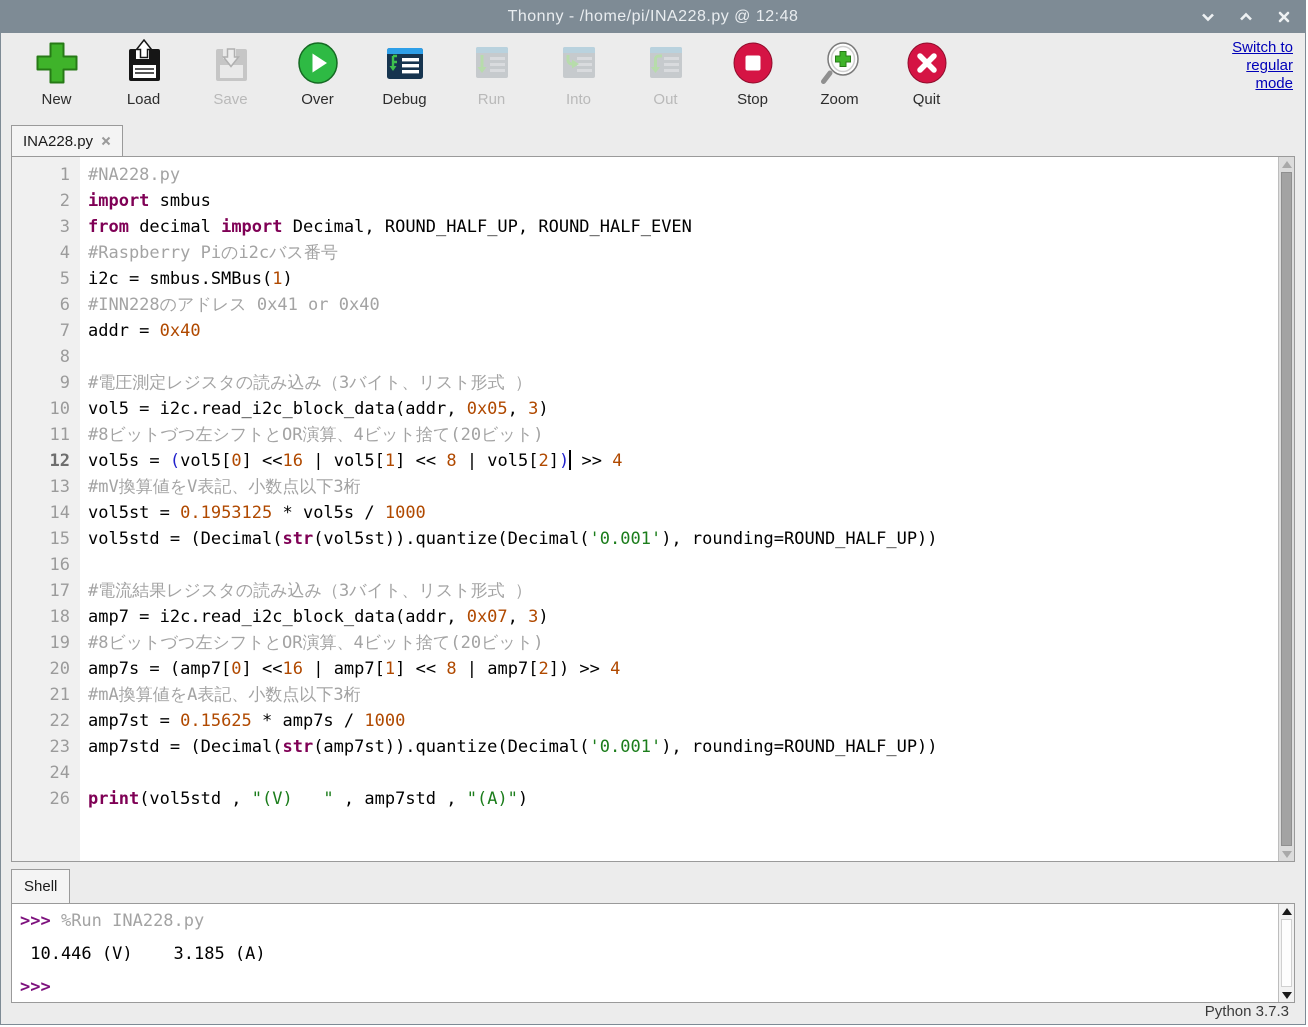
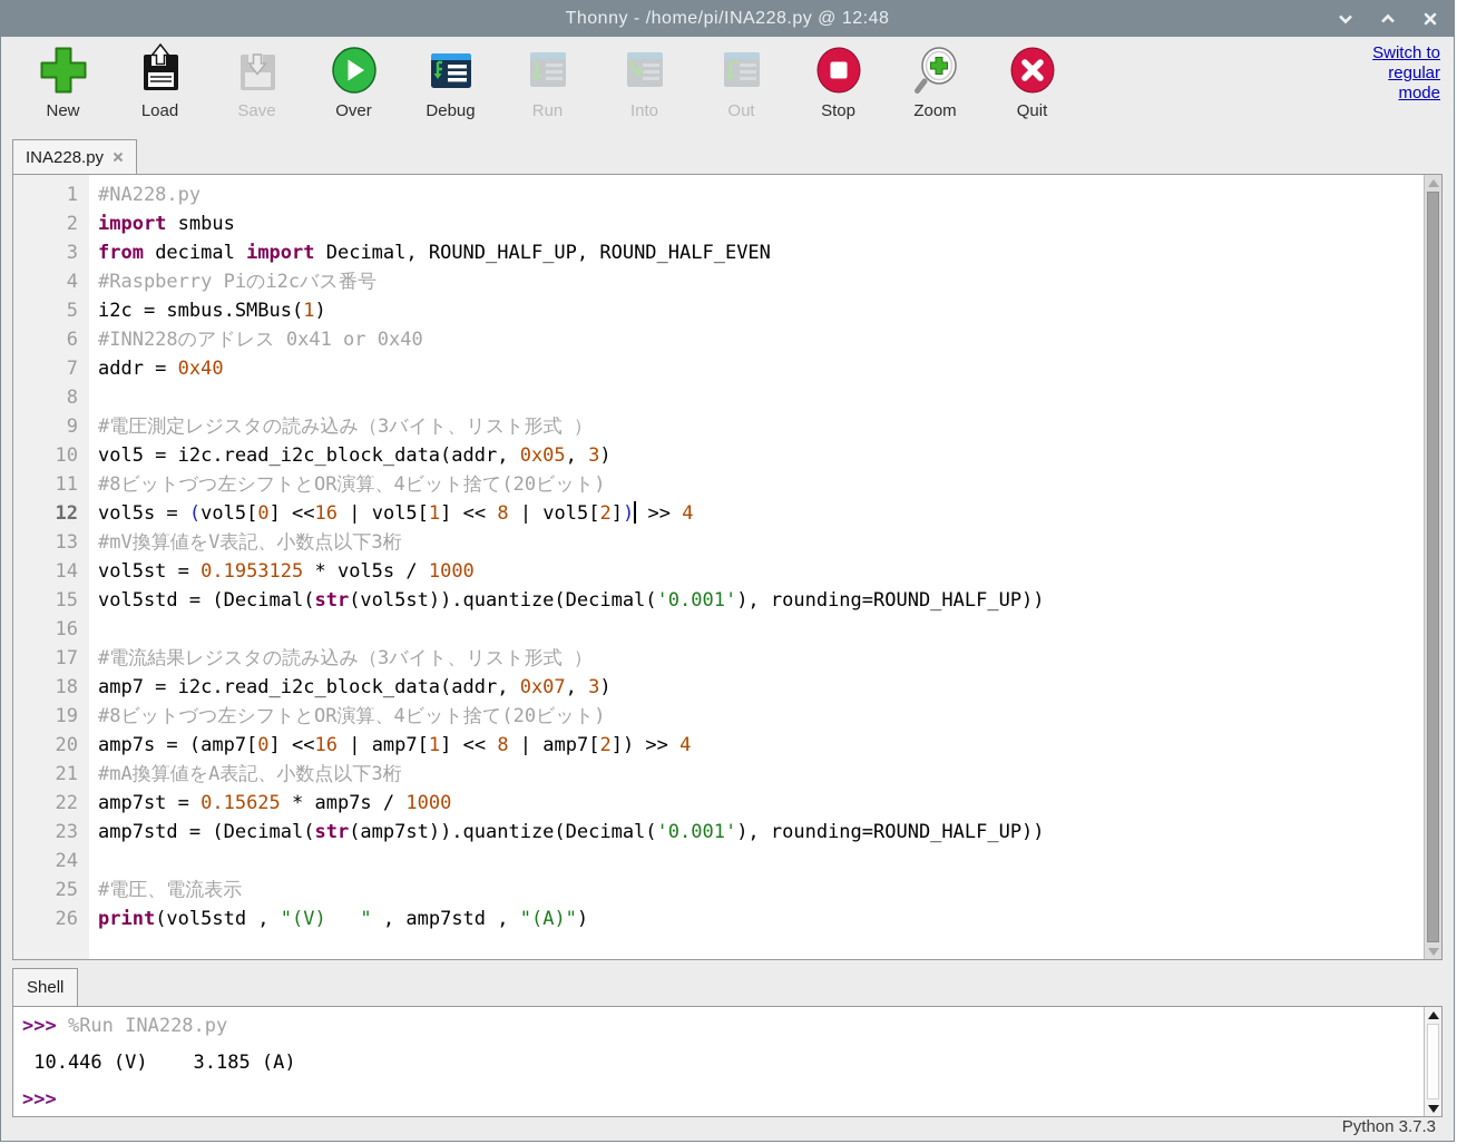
  Thonny - /home/pi/INA228.py @ 12:48
  New
  Load
  Save
  Over
  Debug
  Run
  Into
  Out
  Stop
  Zoom
  Quit
  Switch to regular mode
  INA228.py
  1
  #NA228.py
  2
  import smbus
  3
  from decimal import Decimal, ROUND_HALF_UP, ROUND_HALF_EVEN
  4
  #Raspberry Piのi2cバス番号
  5
  i2c = smbus.SMBus(1)
  6
  #INN228のアドレス 0x41 or 0x40
  7
  addr = 0x40
  8
  9
  #電圧測定レジスタの読み込み（3バイト、リスト形式 ）
  10
  vol5 = i2c.read_i2c_block_data(addr, 0x05, 3)
  11
  #8ビットづつ左シフトとOR演算、4ビット捨て(20ビット)
  12
  vol5s = (vol5[0] <<16 | vol5[1] << 8 | vol5[2]) >> 4
  13
  #mV換算値をV表記、小数点以下3桁
  14
  vol5st = 0.1953125 * vol5s / 1000
  15
  vol5std = (Decimal(str(vol5st)).quantize(Decimal('0.001'), rounding=ROUND_HALF_UP))
  16
  17
  #電流結果レジスタの読み込み（3バイト、リスト形式 ）
  18
  amp7 = i2c.read_i2c_block_data(addr, 0x07, 3)
  19
  #8ビットづつ左シフトとOR演算、4ビット捨て(20ビット)
  20
  amp7s = (amp7[0] <<16 | amp7[1] << 8 | amp7[2]) >> 4
  21
  #mA換算値をA表記、小数点以下3桁
  22
  amp7st = 0.15625 * amp7s / 1000
  23
  amp7std = (Decimal(str(amp7st)).quantize(Decimal('0.001'), rounding=ROUND_HALF_UP))
  24
+ 25
+ #電圧、電流表示
  26
  print(vol5std , "(V) " , amp7std , "(A)")
  Shell
  >>> %Run INA228.py
  10.446 (V) 3.185 (A)
  >>>
  Python 3.7.3
